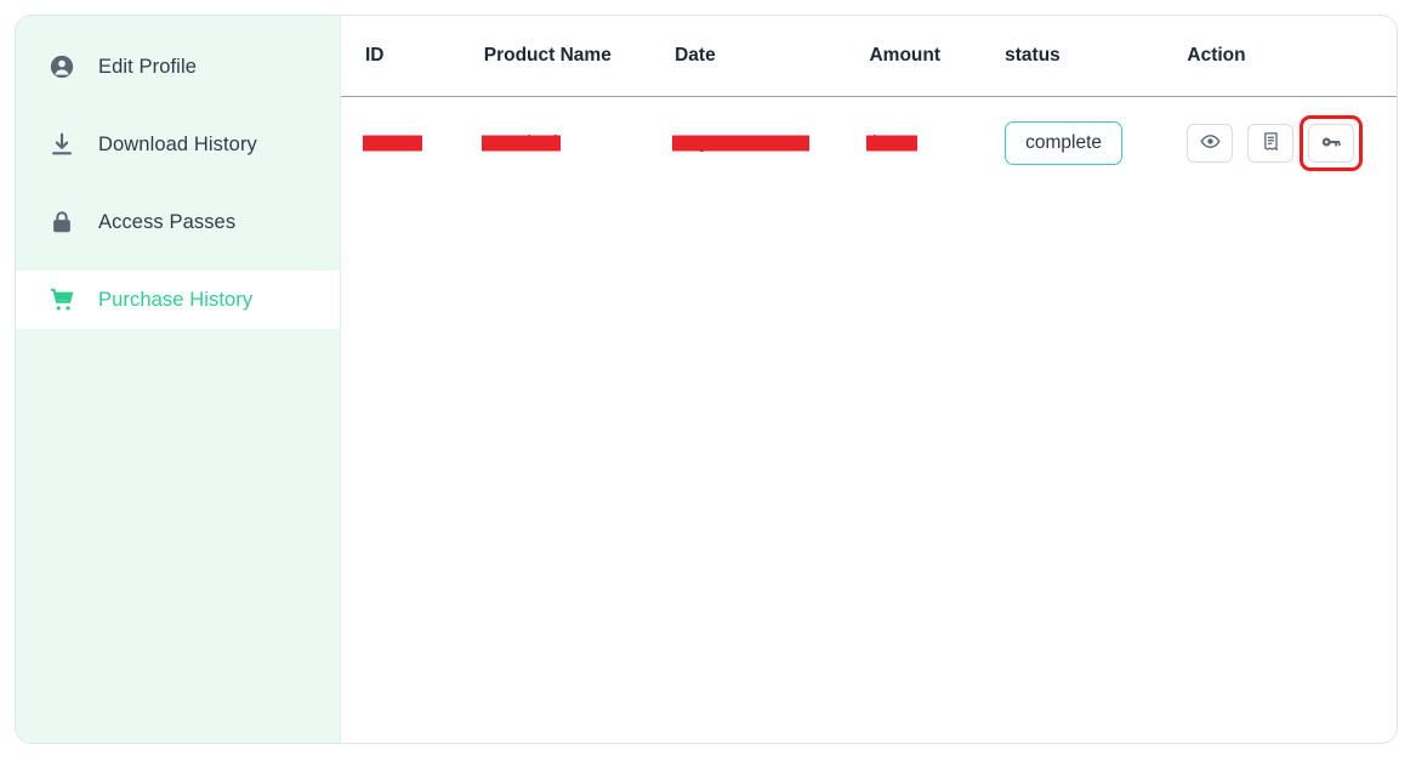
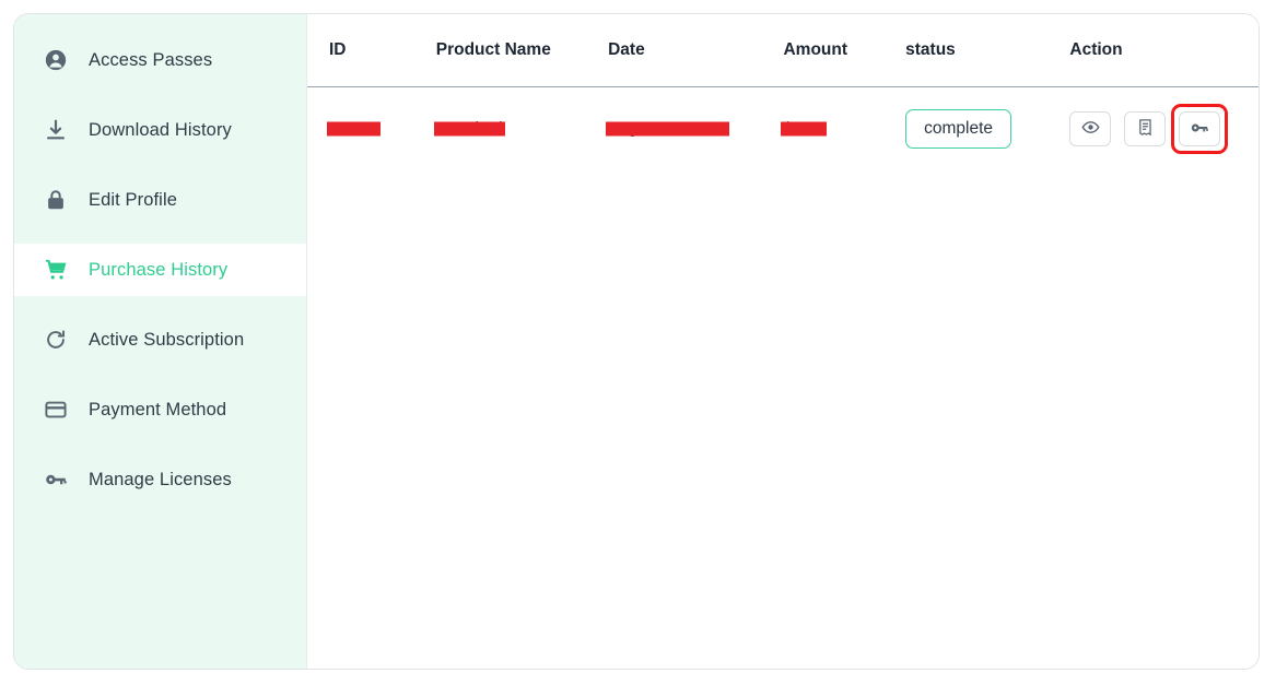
- Edit Profile
+ Access Passes
  Download History
- Access Passes
+ Edit Profile
  Purchase History
+ Active Subscription
+ Payment Method
+ Manage Licenses
  ID	Product Name	Date	Amount	status	Action
  # 1100	Standard	August 15, 2023	$1.00	complete
